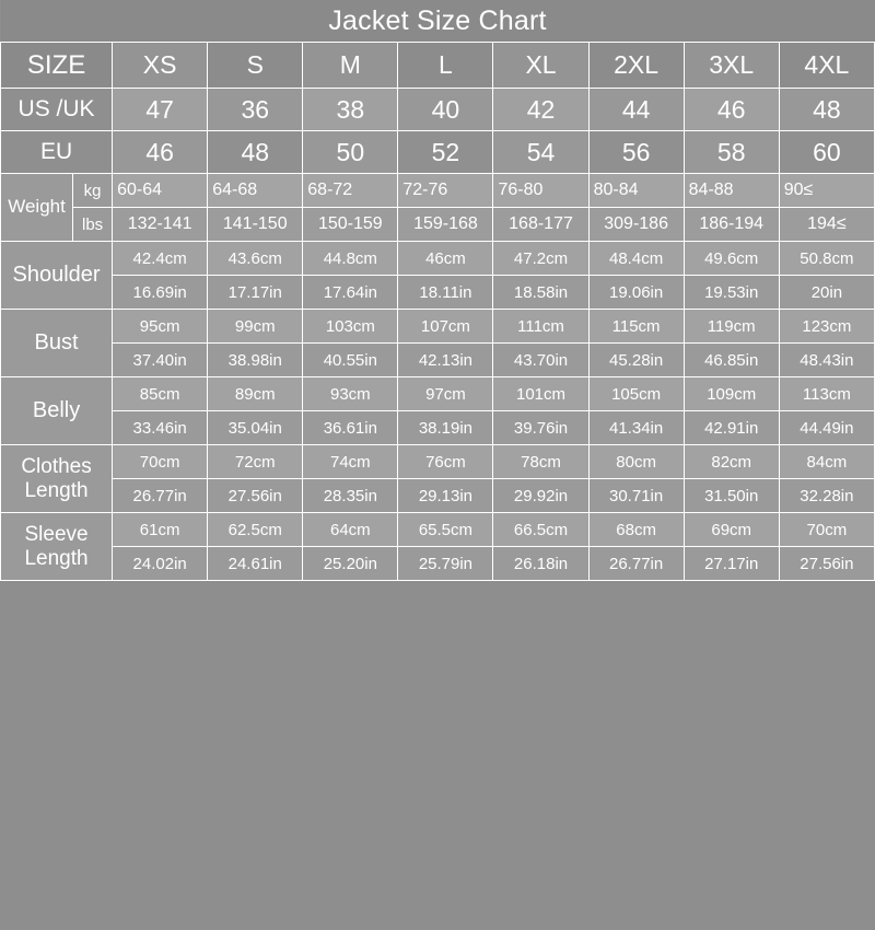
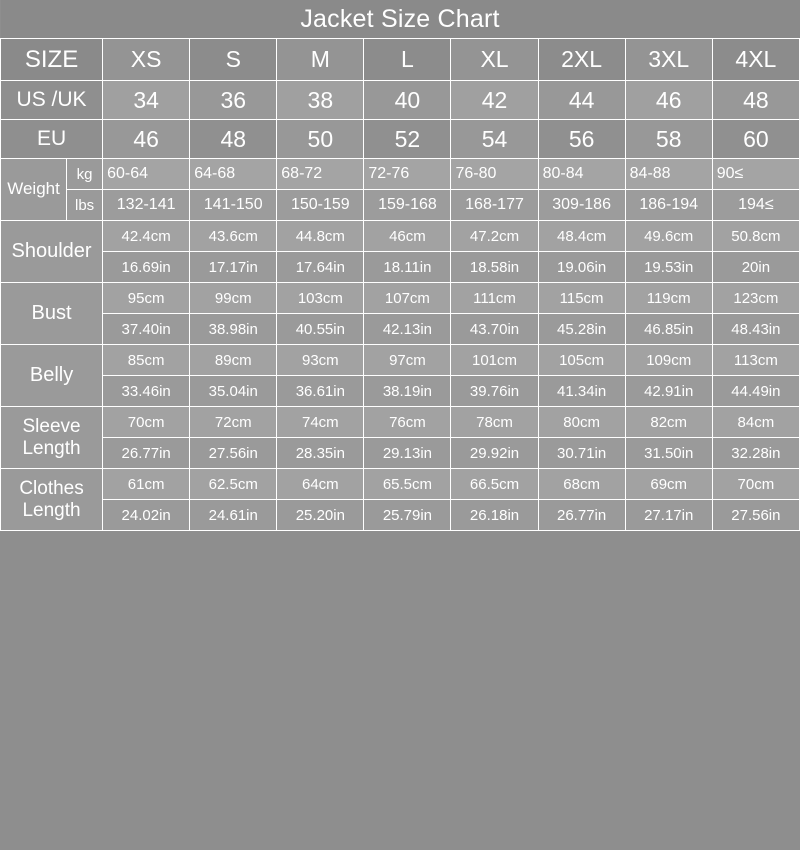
  Jacket Size Chart
  SIZE	XS	S	M	L	XL	2XL	3XL	4XL
- US /UK	47	36	38	40	42	44	46	48
+ US /UK	34	36	38	40	42	44	46	48
  EU	46	48	50	52	54	56	58	60
  Weight	kg	60-64	64-68	68-72	72-76	76-80	80-84	84-88	90≤
  lbs	132-141	141-150	150-159	159-168	168-177	309-186	186-194	194≤
  Shoulder	42.4cm	43.6cm	44.8cm	46cm	47.2cm	48.4cm	49.6cm	50.8cm
  16.69in	17.17in	17.64in	18.11in	18.58in	19.06in	19.53in	20in
  Bust	95cm	99cm	103cm	107cm	111cm	115cm	119cm	123cm
  37.40in	38.98in	40.55in	42.13in	43.70in	45.28in	46.85in	48.43in
  Belly	85cm	89cm	93cm	97cm	101cm	105cm	109cm	113cm
  33.46in	35.04in	36.61in	38.19in	39.76in	41.34in	42.91in	44.49in
- Clothes Length	70cm	72cm	74cm	76cm	78cm	80cm	82cm	84cm
+ Sleeve Length	70cm	72cm	74cm	76cm	78cm	80cm	82cm	84cm
  26.77in	27.56in	28.35in	29.13in	29.92in	30.71in	31.50in	32.28in
- Sleeve Length	61cm	62.5cm	64cm	65.5cm	66.5cm	68cm	69cm	70cm
+ Clothes Length	61cm	62.5cm	64cm	65.5cm	66.5cm	68cm	69cm	70cm
  24.02in	24.61in	25.20in	25.79in	26.18in	26.77in	27.17in	27.56in
